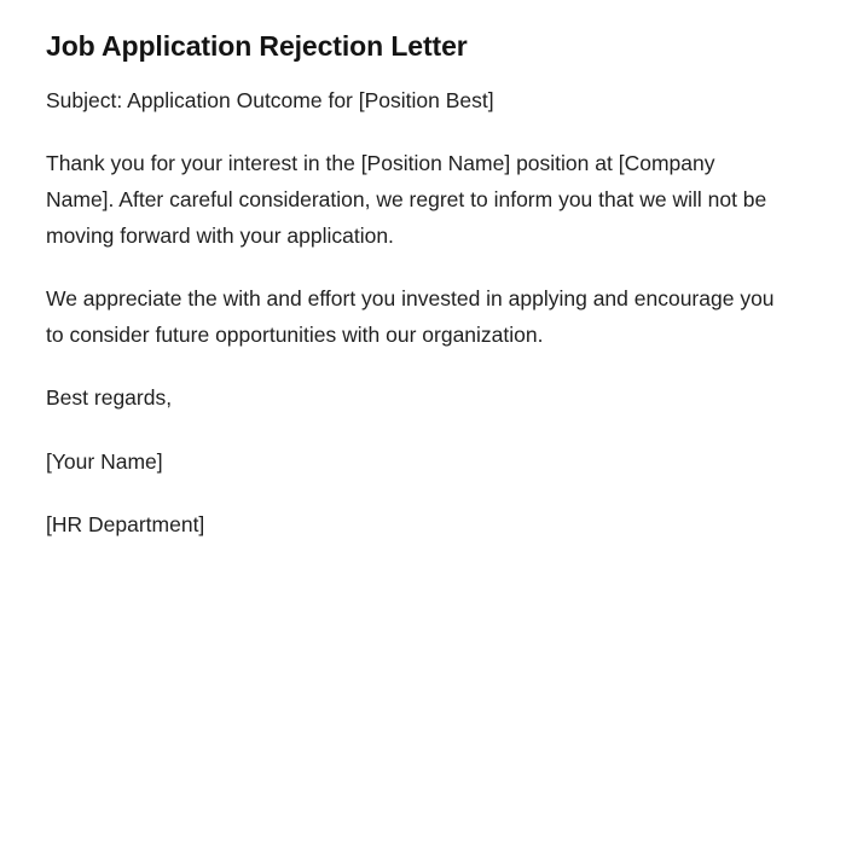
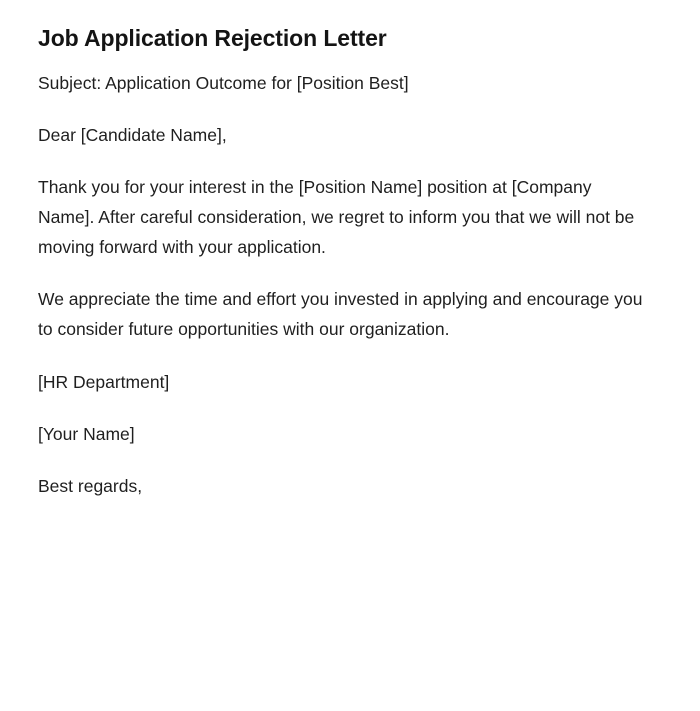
  Job Application Rejection Letter
  Subject: Application Outcome for [Position Best]
+ Dear [Candidate Name],
  Thank you for your interest in the [Position Name] position at [Company Name]. After careful consideration, we regret to inform you that we will not be moving forward with your application.
- We appreciate the with and effort you invested in applying and encourage you to consider future opportunities with our organization.
+ We appreciate the time and effort you invested in applying and encourage you to consider future opportunities with our organization.
- Best regards,
+ [HR Department]
  [Your Name]
- [HR Department]
+ Best regards,
